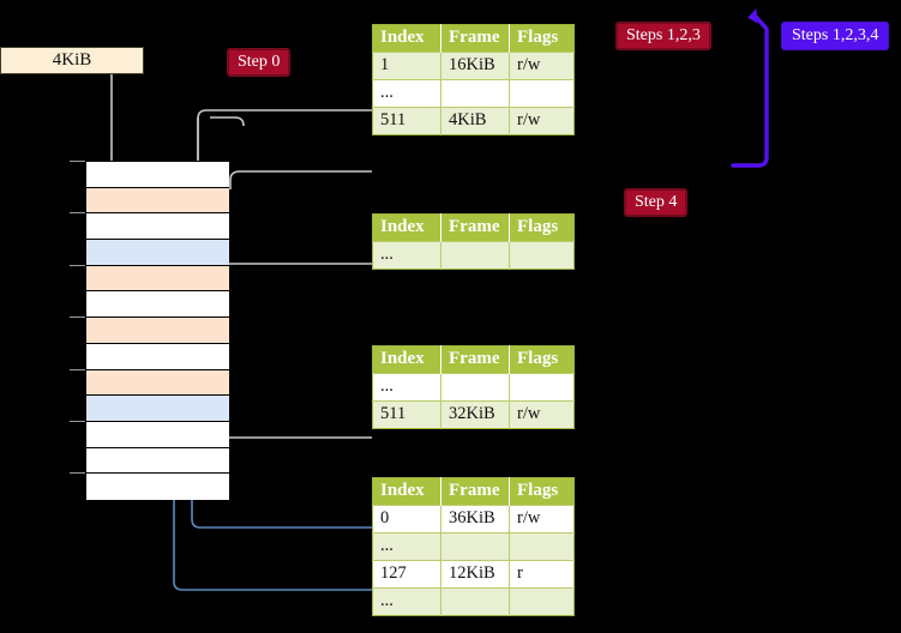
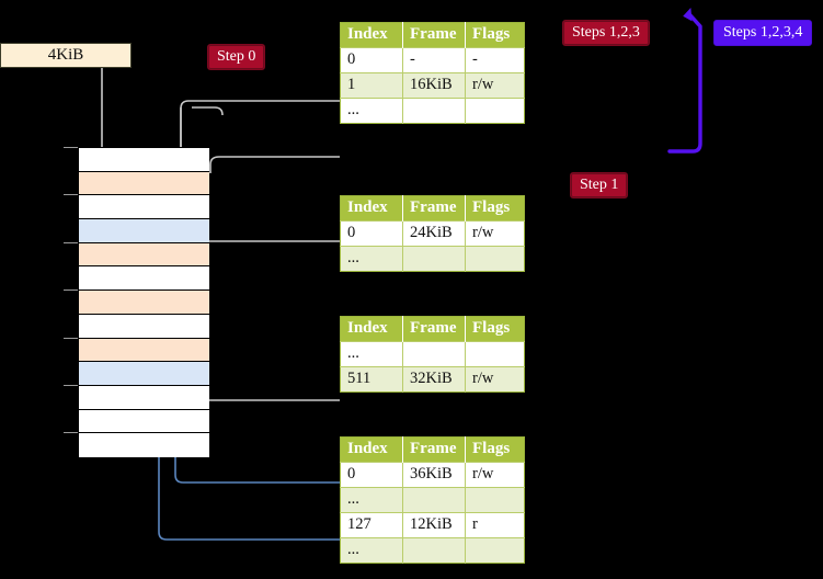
  4KiB
  Step 0
- Step 4
+ Step 1
  Steps 1,2,3
  Steps 1,2,3,4
  Index	Frame	Flags
+ 0	-	-
  1	16KiB	r/w
  ...
- 511	4KiB	r/w
  Index	Frame	Flags
+ 0	24KiB	r/w
  ...
  Index	Frame	Flags
  ...
  511	32KiB	r/w
  Index	Frame	Flags
  0	36KiB	r/w
  ...
  127	12KiB	r
  ...
